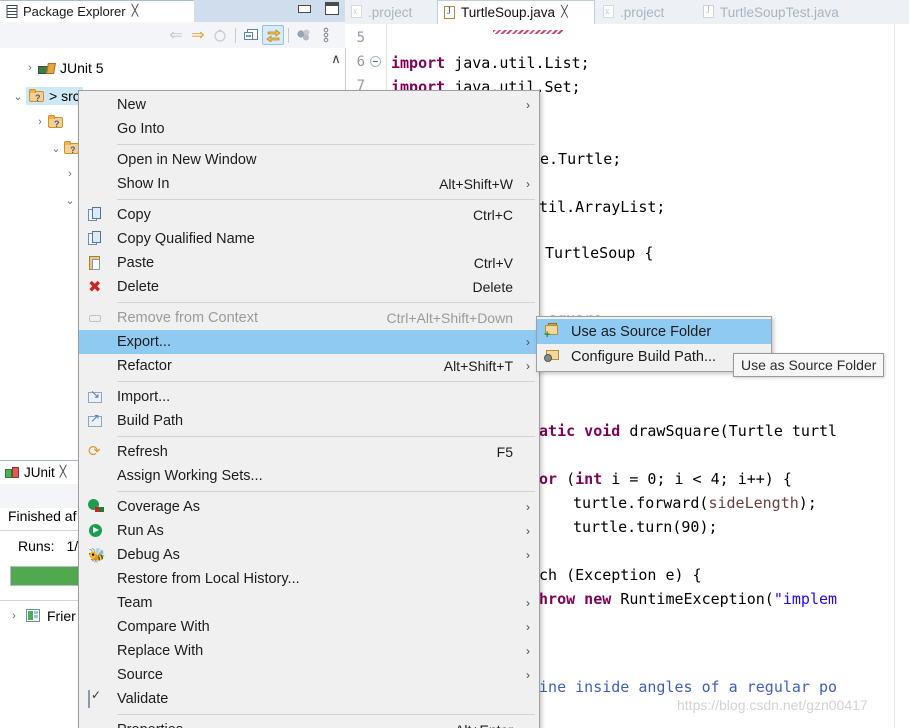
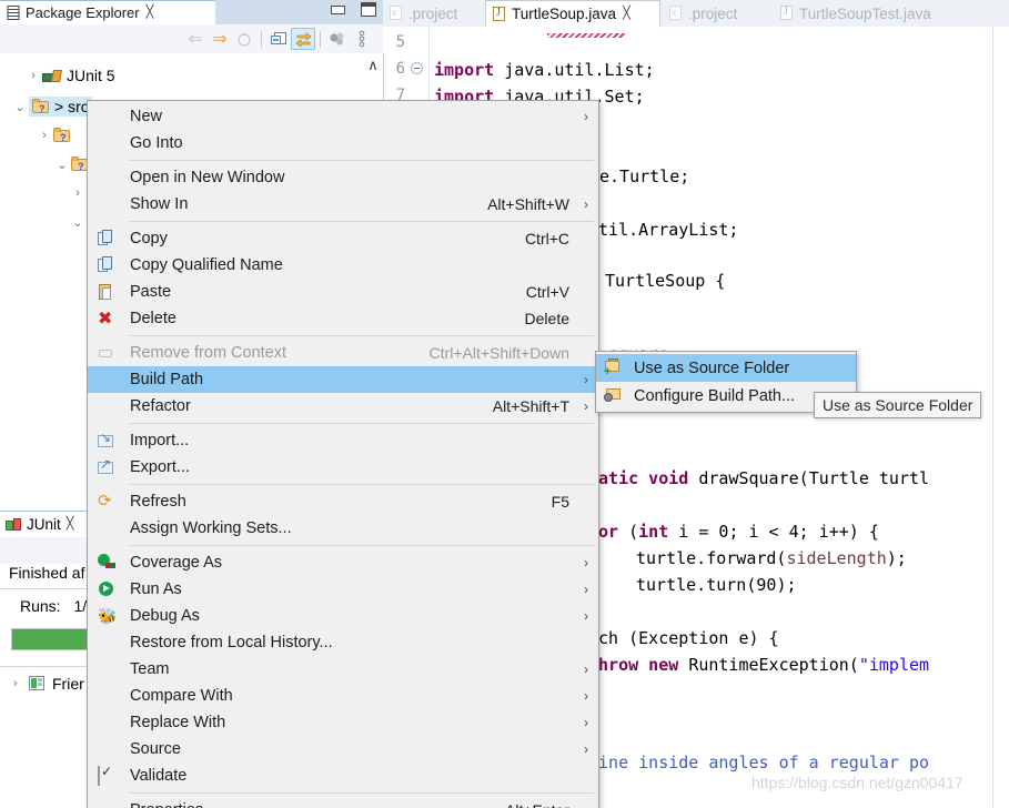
  x
  .project
  J
  TurtleSoup.java
  ╳
  x
  .project
  J
  TurtleSoupTest.java
  5
  6
  7
  import java.util.List;
  import java.util.Set;
  e.Turtle;
  til.ArrayList;
  TurtleSoup {
  atic void drawSquare(Turtle turtl
  or (int i = 0; i < 4; i++) {
  turtle.forward(sideLength);
  turtle.turn(90);
  ch (Exception e) {
  hrow new RuntimeException("implem
  ine inside angles of a regular po
  https://blog.csdn.net/gzn00417
  Package Explorer
  ╳
  ⇐
  ⇒
  ∧
  ›
  JUnit 5
  ⌄
  ?
  > src
  ›
  ?
  ⌄
  ?
  ›
  ⌄
  JUnit
  ╳
  Finished af
  Runs: 1/
  ›
  Frier
  New
  ›
  Go Into
  Open in New Window
  Show In
  Alt+Shift+W
  ›
  Copy
  Ctrl+C
  Copy Qualified Name
  Paste
  Ctrl+V
  ✖
  Delete
  Delete
  Remove from Context
  Ctrl+Alt+Shift+Down
- Export...
+ Build Path
  ›
  Refactor
  Alt+Shift+T
  ›
  ↘
  Import...
  ↗
- Build Path
+ Export...
  ⟳
  Refresh
  F5
  Assign Working Sets...
  Coverage As
  ›
  Run As
  ›
  🐝
  Debug As
  ›
  Restore from Local History...
  Team
  ›
  Compare With
  ›
  Replace With
  ›
  Source
  ›
  Validate
  +
  Use as Source Folder
  Configure Build Path...
  Use as Source Folder
